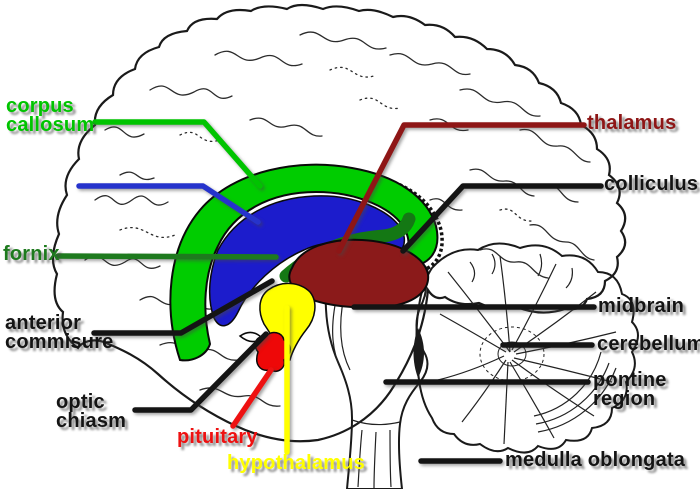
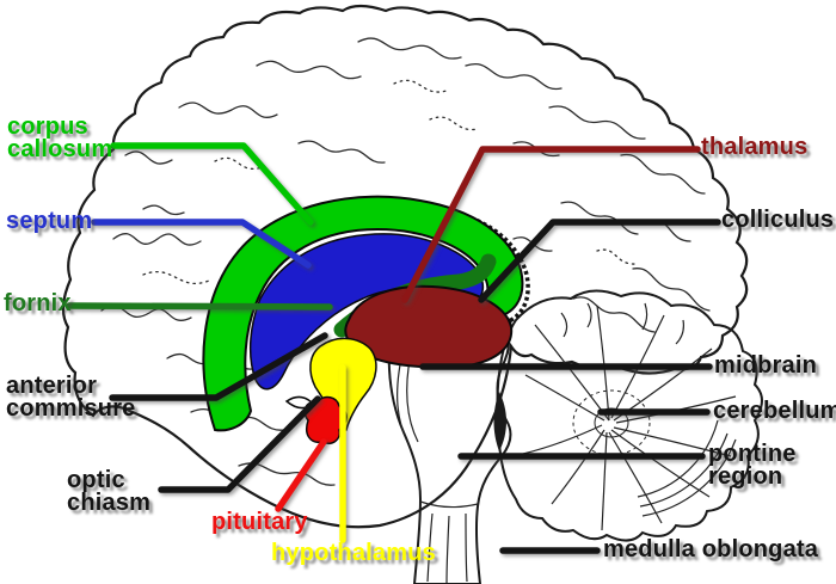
  corpus
  callosum
+ septum
  fornix
  anterior
  commisure
  optic
  chiasm
  pituitary
  hypothalamus
  thalamus
  colliculus
  midbrain
  cerebellum
  pontine
  region
  medulla oblongata
